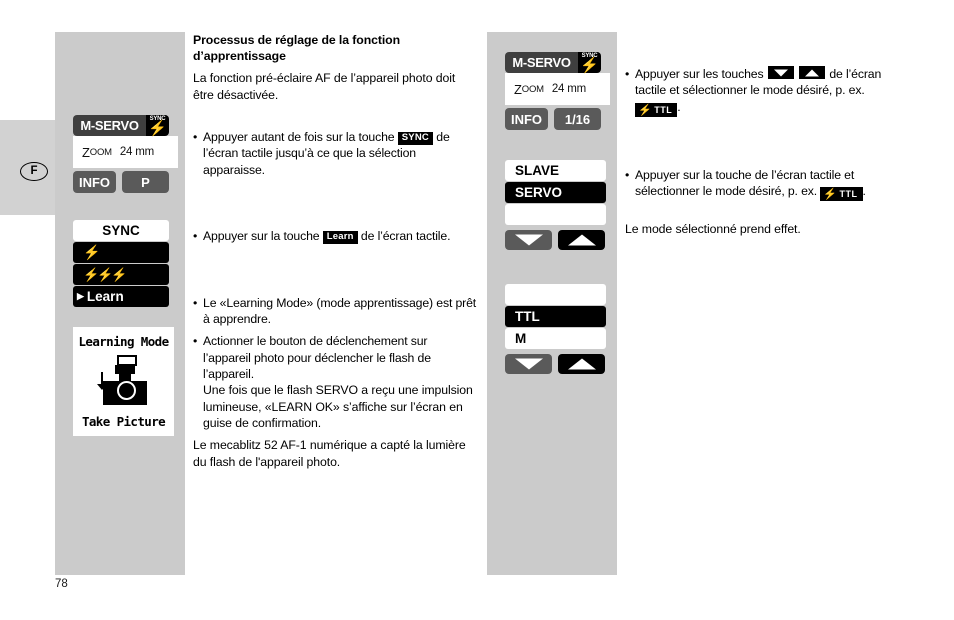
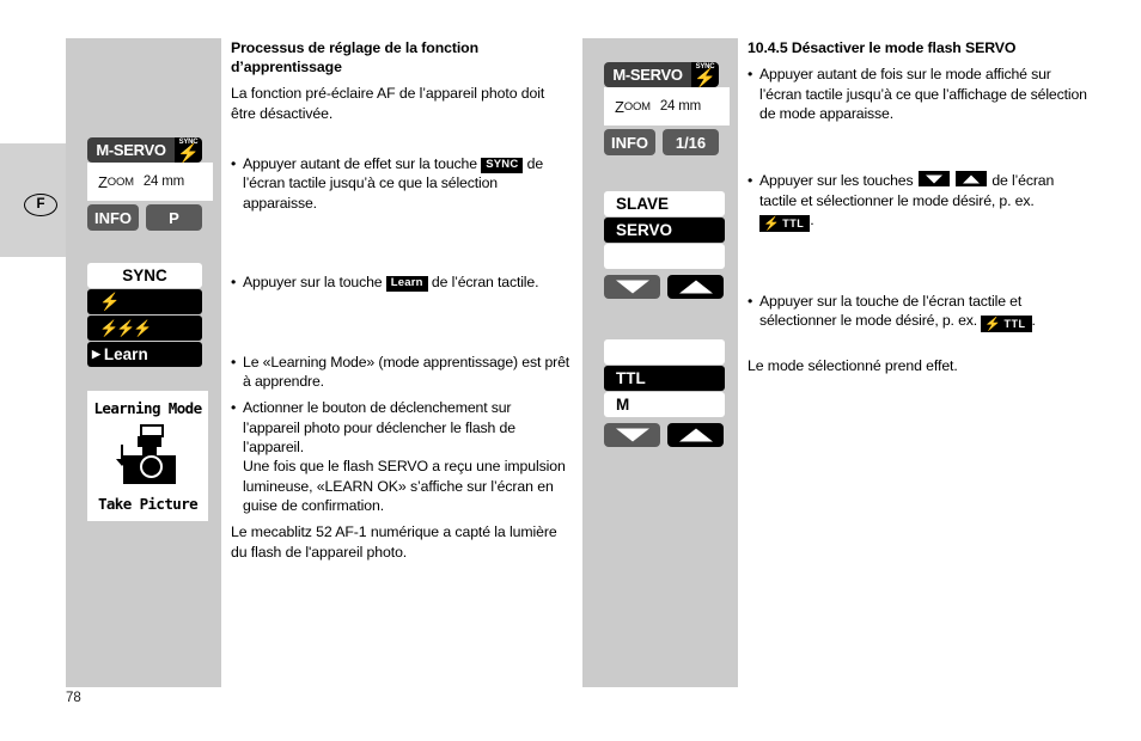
  F
  M-SERVO
  ⚡
  Z
  OOM
  24 mm
  INFO
  P
  SYNC
  ⚡
  ⚡⚡⚡
  ▶
  Learn
  Learning Mode
  Take Picture
  Processus de réglage de la fonction d’apprentissage
  La fonction pré-éclaire AF de l’appareil photo doit être désactivée.
- Appuyer autant de fois sur la touche SYNC de l’écran tactile jusqu’à ce que la sélection apparaisse.
+ Appuyer autant de effet sur la touche SYNC de l’écran tactile jusqu’à ce que la sélection apparaisse.
  Appuyer sur la touche Learn de l’écran tactile.
  Le «Learning Mode» (mode apprentissage) est prêt à apprendre.
  Actionner le bouton de déclenchement sur l’appareil photo pour déclencher le flash de l’appareil.
  Une fois que le flash SERVO a reçu une impulsion lumineuse, «LEARN OK» s’affiche sur l’écran en guise de confirmation.
  Le mecablitz 52 AF-1 numérique a capté la lumière du flash de l'appareil photo.
  M-SERVO
  ⚡
  Z
  OOM
  24 mm
  INFO
  1/16
  SLAVE
  SERVO
  TTL
  M
+ 10.4.5 Désactiver le mode flash SERVO
+ Appuyer autant de fois sur le mode affiché sur l’écran tactile jusqu’à ce que l’affichage de sélection de mode apparaisse.
  Appuyer sur les touches de l’écran tactile et sélectionner le mode désiré, p. ex. ⚡ TTL .
  Appuyer sur la touche de l’écran tactile et sélectionner le mode désiré, p. ex. ⚡ TTL .
  Le mode sélectionné prend effet.
  78
